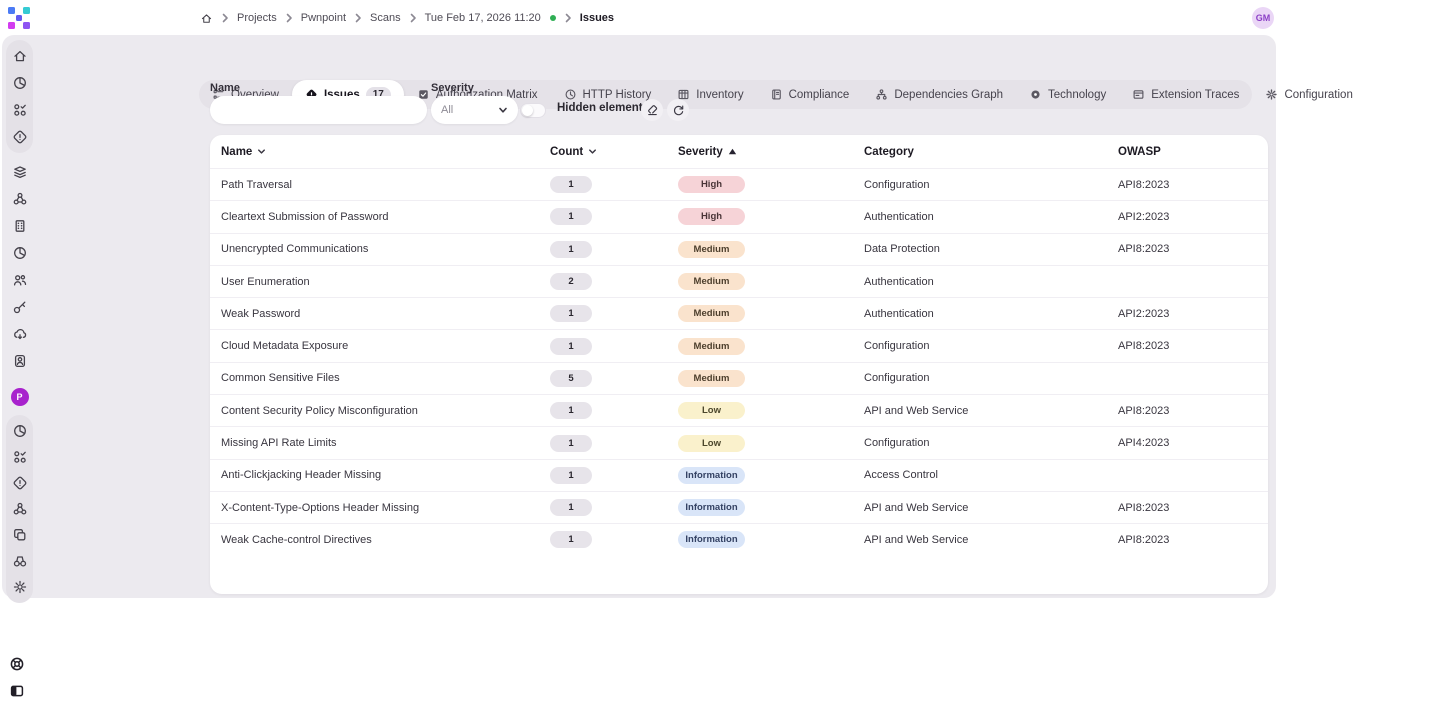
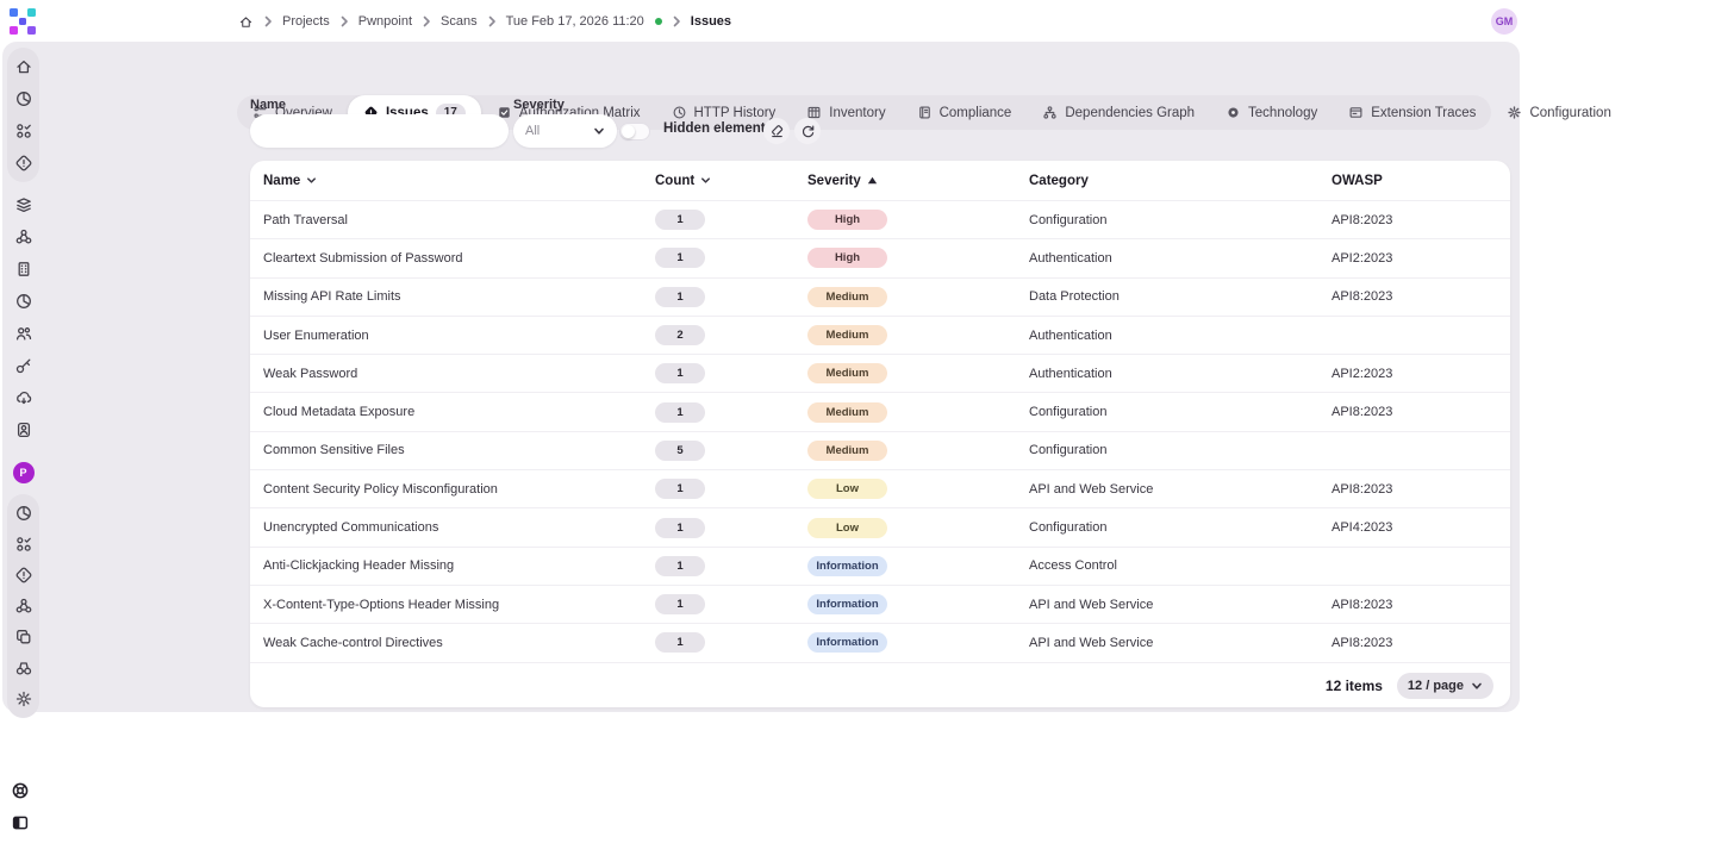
  Projects
  Pwnpoint
  Scans
  Tue Feb 17, 2026 11:20
  Issues
  GM
  P
  Overview
  Issues
  17
  Authorization Matrix
  HTTP History
  Inventory
  Compliance
  Dependencies Graph
  Technology
  Extension Traces
  Configuration
  Name
  Severity
  All
  Hidden elemen
  Name
  Count
  Severity
  Category
  OWASP
  Path Traversal
  1
  High
  Configuration
  API8:2023
  Cleartext Submission of Password
  1
  High
  Authentication
  API2:2023
- Unencrypted Communications
+ Missing API Rate Limits
  1
  Medium
  Data Protection
  API8:2023
  User Enumeration
  2
  Medium
  Authentication
  Weak Password
  1
  Medium
  Authentication
  API2:2023
  Cloud Metadata Exposure
  1
  Medium
  Configuration
  API8:2023
  Common Sensitive Files
  5
  Medium
  Configuration
  Content Security Policy Misconfiguration
  1
  Low
  API and Web Service
  API8:2023
- Missing API Rate Limits
+ Unencrypted Communications
  1
  Low
  Configuration
  API4:2023
  Anti-Clickjacking Header Missing
  1
  Information
  Access Control
  X-Content-Type-Options Header Missing
  1
  Information
  API and Web Service
  API8:2023
  Weak Cache-control Directives
  1
  Information
  API and Web Service
  API8:2023
+ 12 items
+ 12 / page
